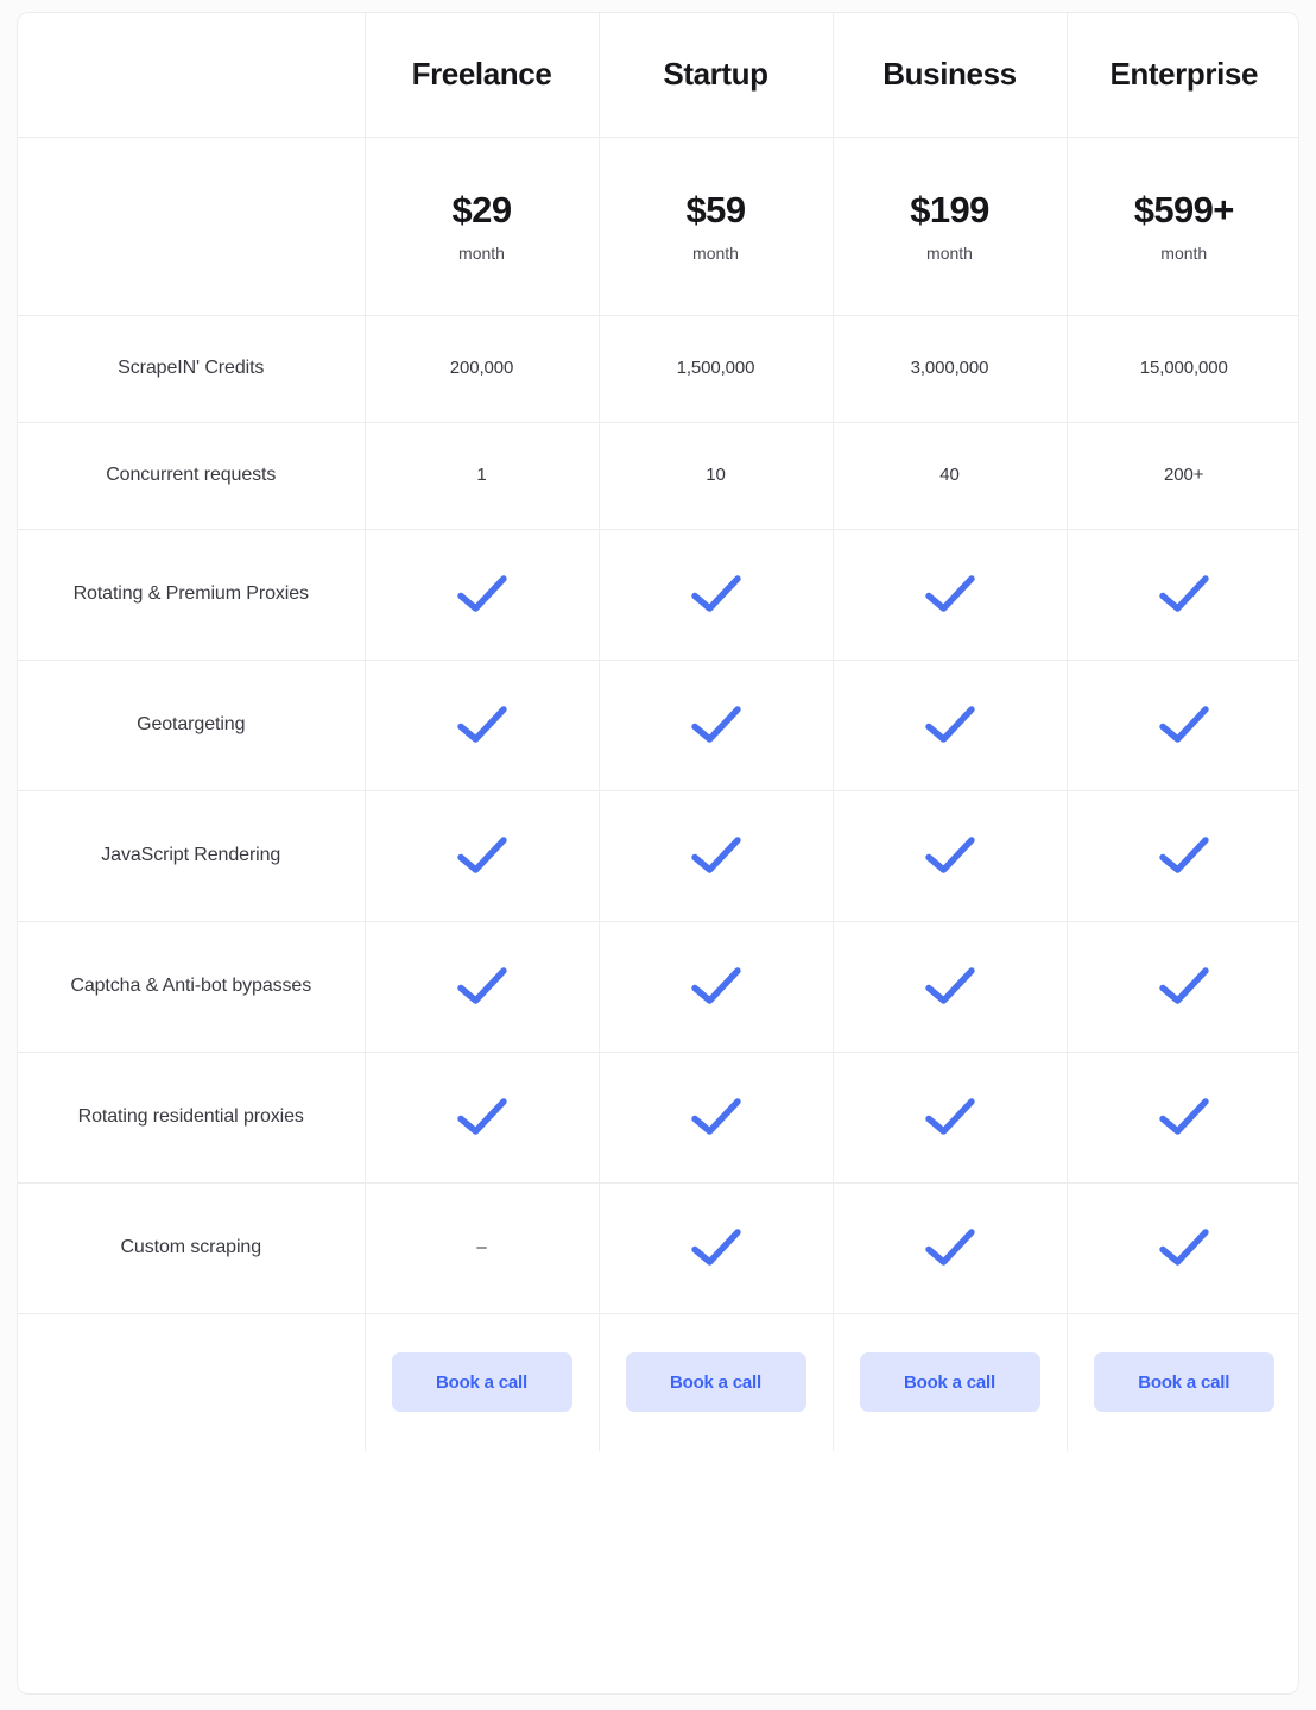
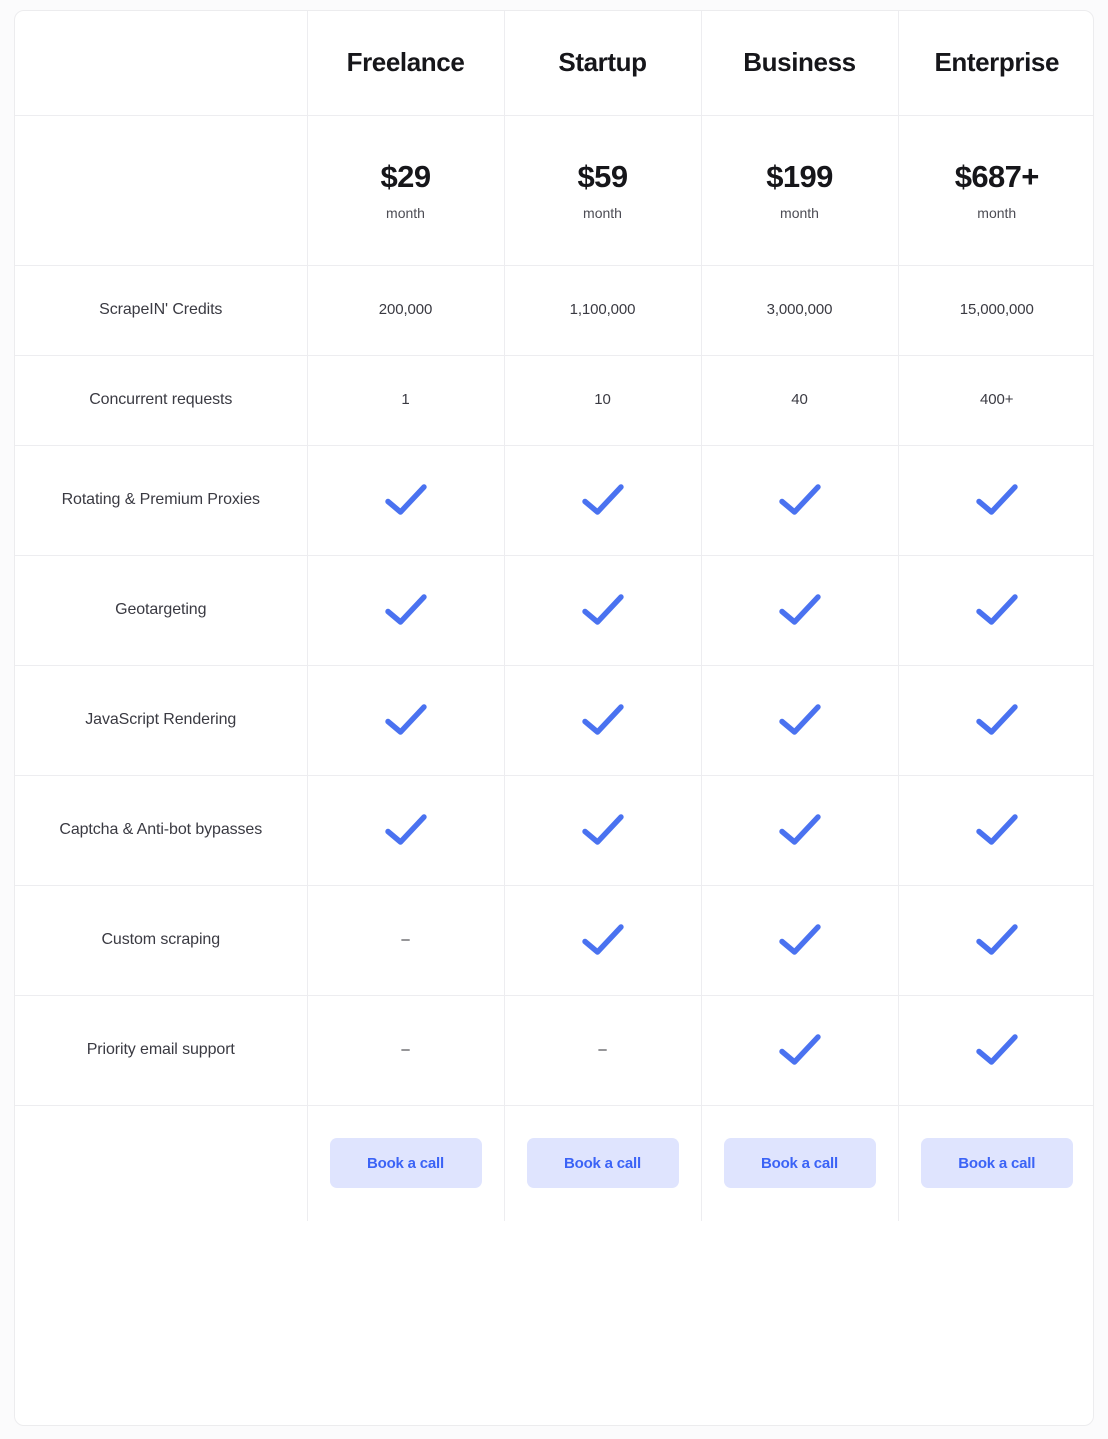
  	Freelance	Startup	Business	Enterprise
- 	$29month	$59month	$199month	$599+month
+ 	$29month	$59month	$199month	$687+month
- ScrapeIN' Credits	200,000	1,500,000	3,000,000	15,000,000
+ ScrapeIN' Credits	200,000	1,100,000	3,000,000	15,000,000
- Concurrent requests	1	10	40	200+
+ Concurrent requests	1	10	40	400+
  Rotating & Premium Proxies
  Geotargeting
  JavaScript Rendering
  Captcha & Anti-bot bypasses
- Rotating residential proxies
  Custom scraping	–
+ Priority email support	–	–
  	Book a call	Book a call	Book a call	Book a call
